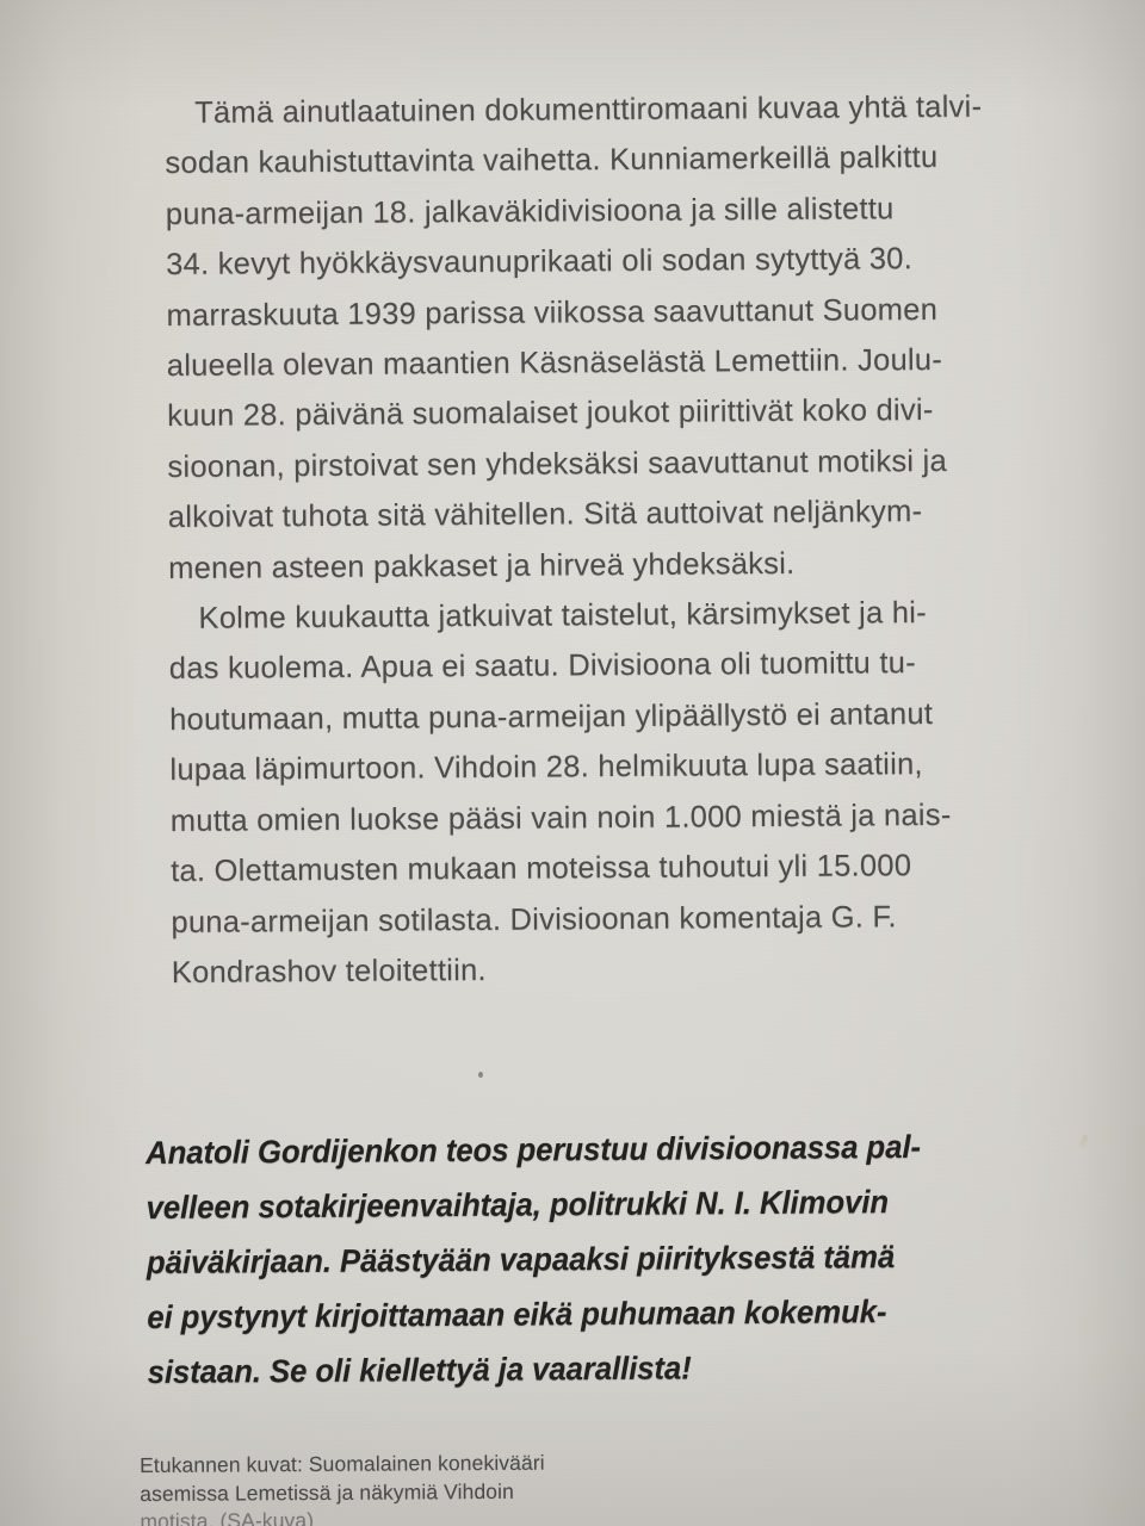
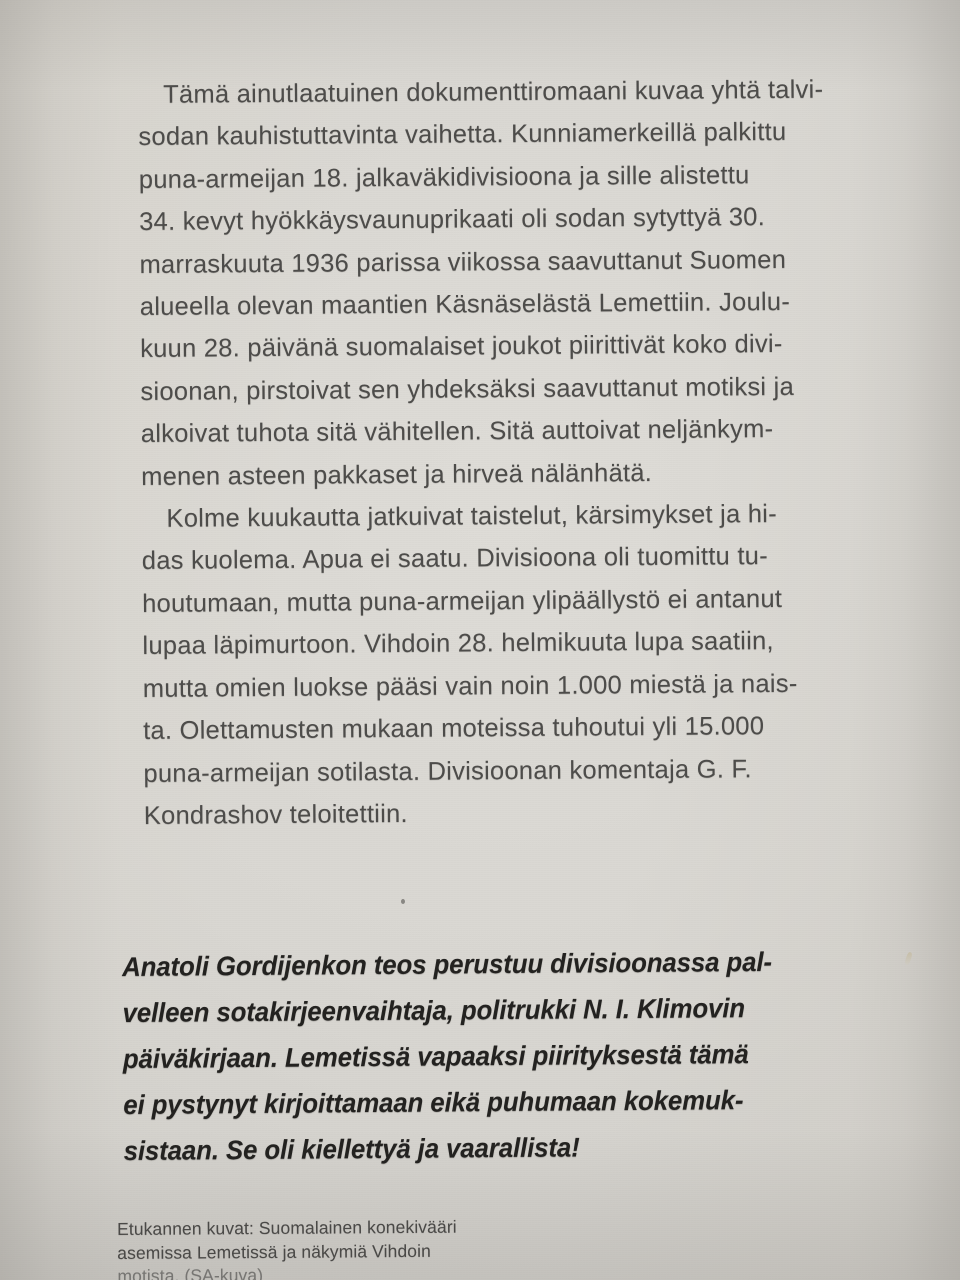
  Tämä ainutlaatuinen dokumenttiromaani kuvaa yhtä talvi-
  sodan kauhistuttavinta vaihetta. Kunniamerkeillä palkittu
  puna-armeijan 18. jalkaväkidivisioona ja sille alistettu
  34. kevyt hyökkäysvaunuprikaati oli sodan sytyttyä 30.
- marraskuuta 1939 parissa viikossa saavuttanut Suomen
+ marraskuuta 1936 parissa viikossa saavuttanut Suomen
  alueella olevan maantien Käsnäselästä Lemettiin. Joulu-
  kuun 28. päivänä suomalaiset joukot piirittivät koko divi-
  sioonan, pirstoivat sen yhdeksäksi saavuttanut motiksi ja
  alkoivat tuhota sitä vähitellen. Sitä auttoivat neljänkym-
- menen asteen pakkaset ja hirveä yhdeksäksi.
+ menen asteen pakkaset ja hirveä nälänhätä.
  Kolme kuukautta jatkuivat taistelut, kärsimykset ja hi-
  das kuolema. Apua ei saatu. Divisioona oli tuomittu tu-
  houtumaan, mutta puna-armeijan ylipäällystö ei antanut
  lupaa läpimurtoon. Vihdoin 28. helmikuuta lupa saatiin,
  mutta omien luokse pääsi vain noin 1.000 miestä ja nais-
  ta. Olettamusten mukaan moteissa tuhoutui yli 15.000
  puna-armeijan sotilasta. Divisioonan komentaja G. F.
  Kondrashov teloitettiin.
  Anatoli Gordijenkon teos perustuu divisioonassa pal-
  velleen sotakirjeenvaihtaja, politrukki N. I. Klimovin
- päiväkirjaan. Päästyään vapaaksi piirityksestä tämä
+ päiväkirjaan. Lemetissä vapaaksi piirityksestä tämä
  ei pystynyt kirjoittamaan eikä puhumaan kokemuk-
  sistaan. Se oli kiellettyä ja vaarallista!
  Etukannen kuvat: Suomalainen konekivääri
  asemissa Lemetissä ja näkymiä Vihdoin
  motista. (SA-kuva)
